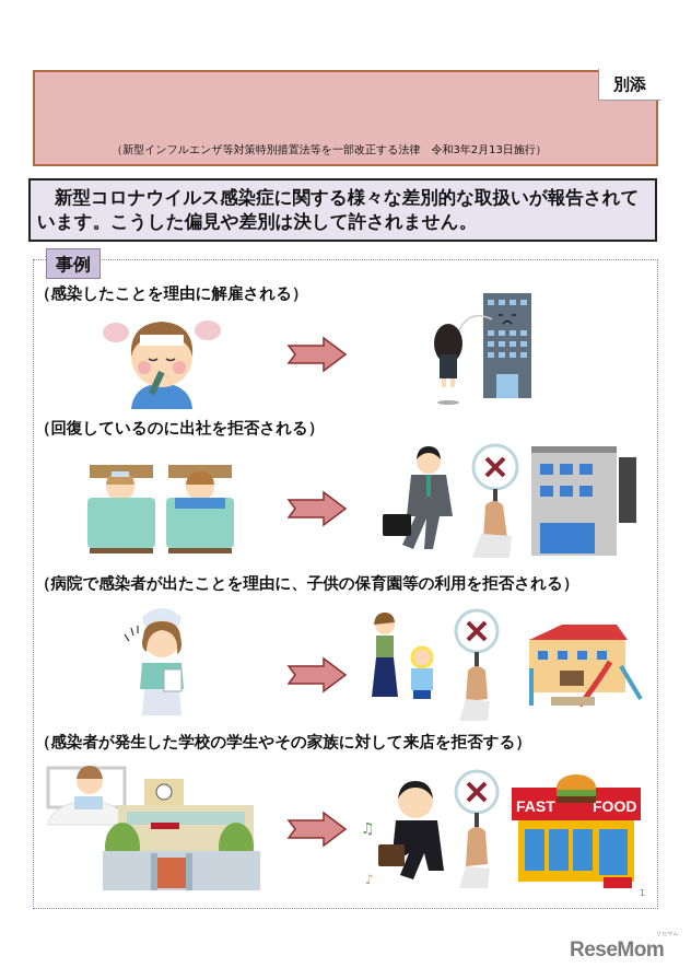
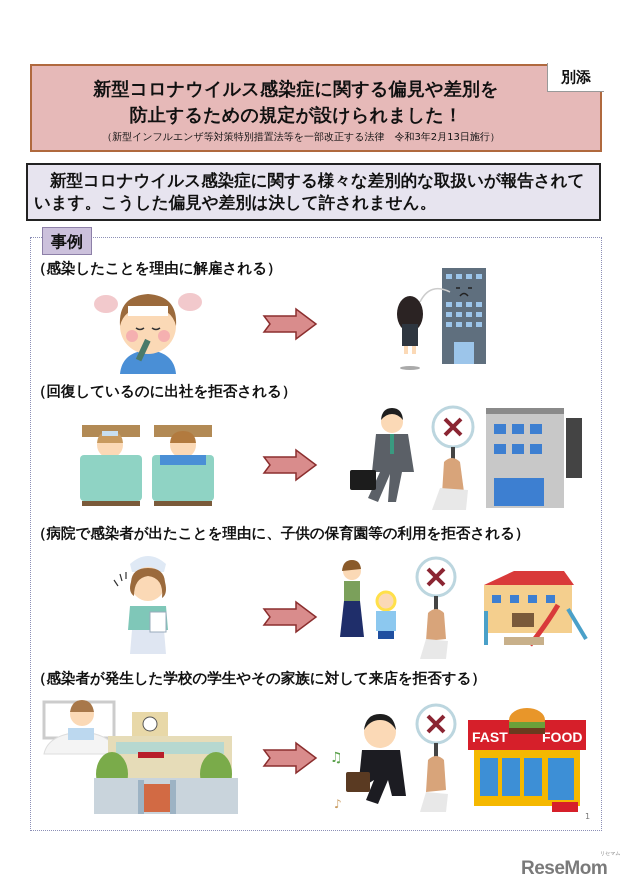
+ 新型コロナウイルス感染症に関する偏見や差別を
+ 防止するための規定が設けられました！
  （新型インフルエンザ等対策特別措置法等を一部改正する法律 令和3年2月13日施行）
  別添
  新型コロナウイルス感染症に関する様々な差別的な取扱いが報告されています。こうした偏見や差別は決して許されません。
  事例
  （感染したことを理由に解雇される）
  （回復しているのに出社を拒否される）
  （病院で感染者が出たことを理由に、子供の保育園等の利用を拒否される）
  （感染者が発生した学校の学生やその家族に対して来店を拒否する）
  ♫
  ♪
  FAST
  FOOD
  1
  ReseMom
